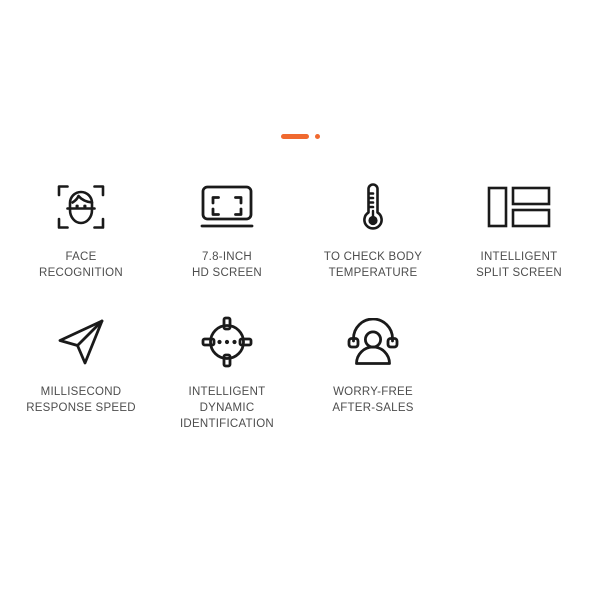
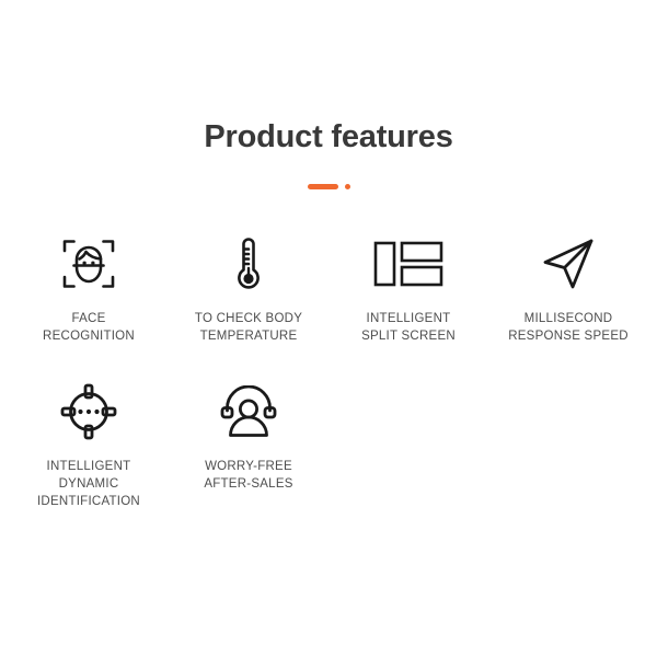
+ Product features
  FACE
  RECOGNITION
- 7.8-INCH
- HD SCREEN
  TO CHECK BODY
  TEMPERATURE
  INTELLIGENT
  SPLIT SCREEN
  MILLISECOND
  RESPONSE SPEED
  INTELLIGENT
  DYNAMIC IDENTIFICATION
  WORRY-FREE
  AFTER-SALES
